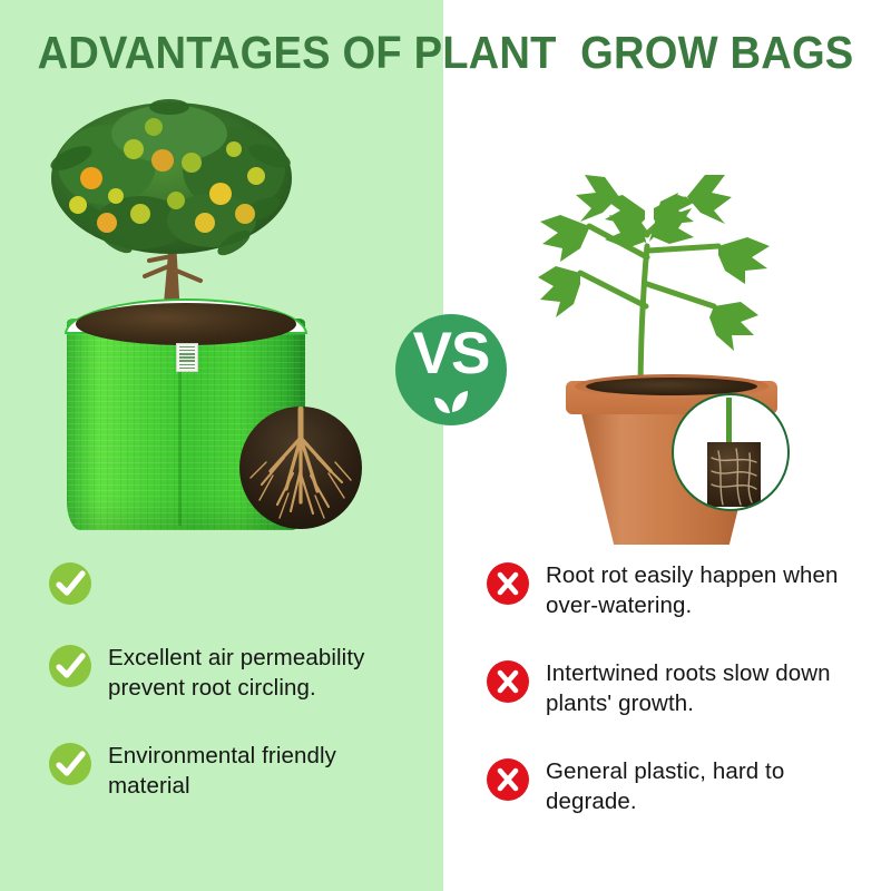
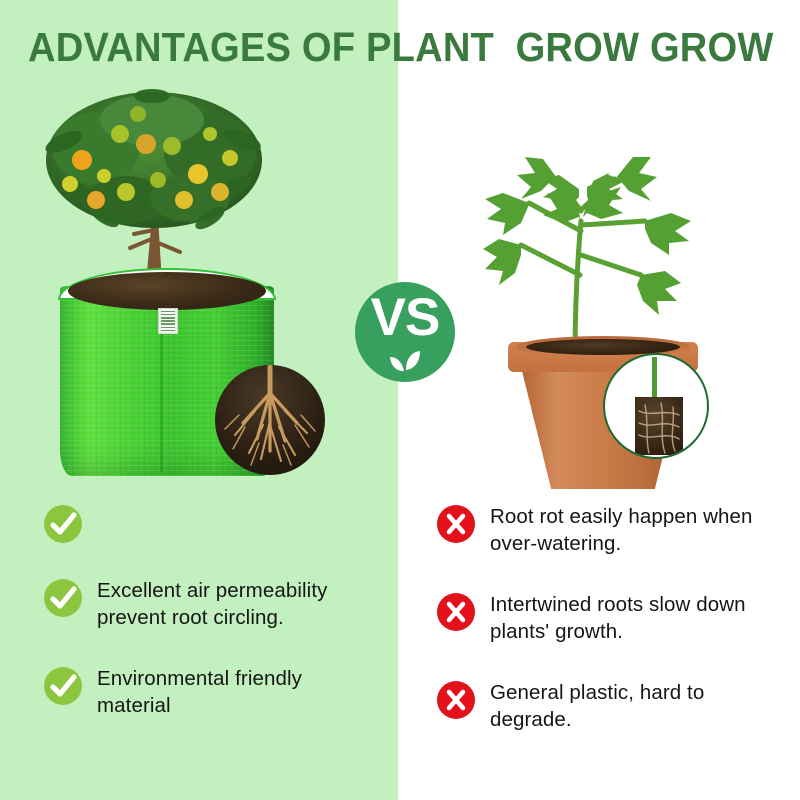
- ADVANTAGES OF PLANT GROW BAGS
+ ADVANTAGES OF PLANT GROW GROW
  VS
  Excellent air permeability
  prevent root circling.
  Environmental friendly
  material
  Root rot easily happen when
  over-watering.
  Intertwined roots slow down
  plants' growth.
  General plastic, hard to
  degrade.
